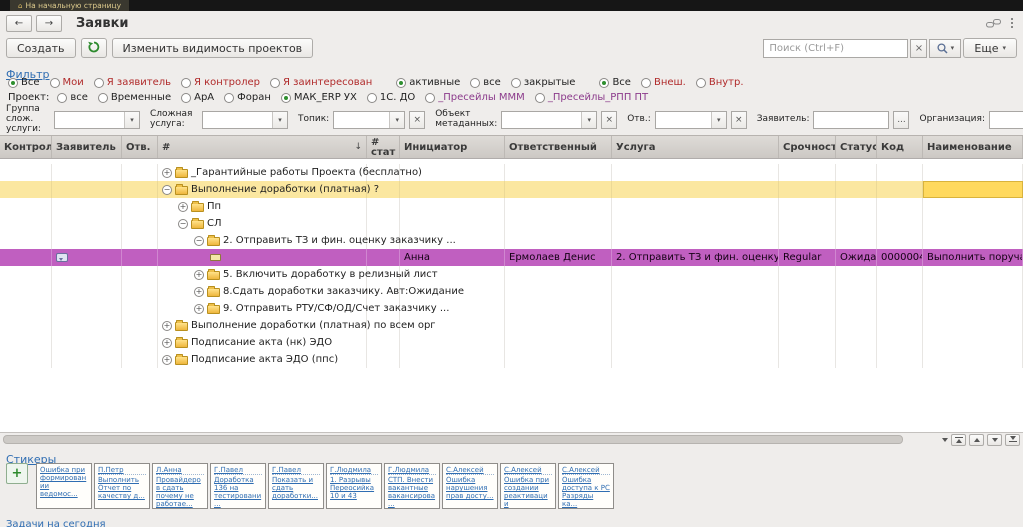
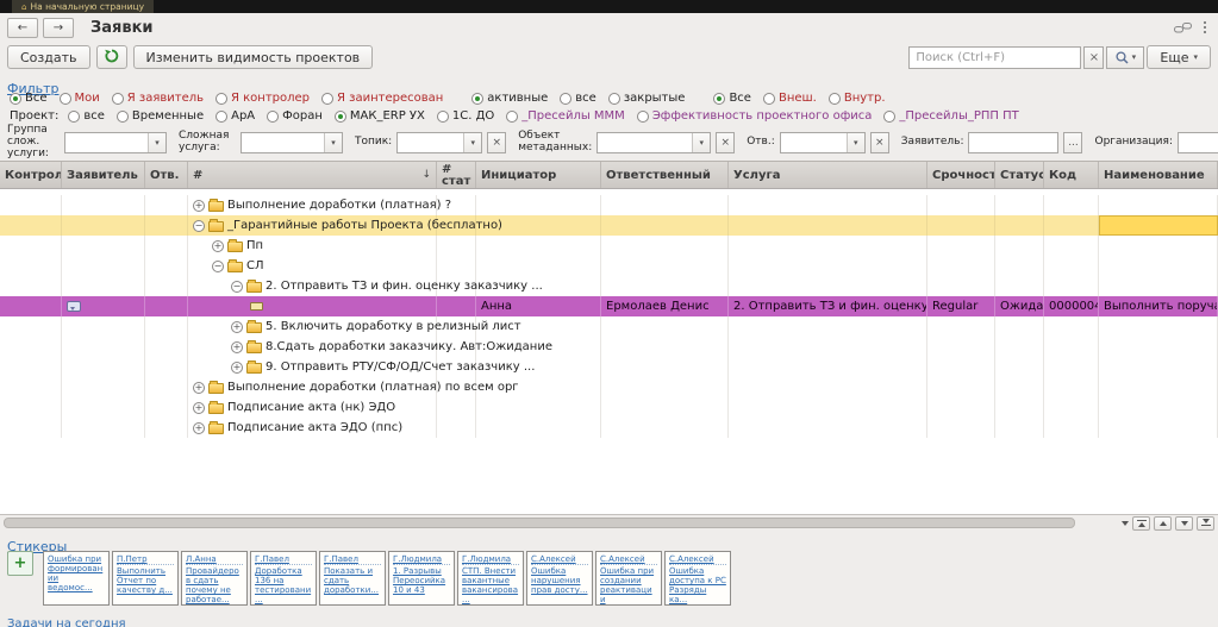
  ⌂
  На начальную страницу
  ←
  →
  Заявки
  Создать
  Изменить видимость проектов
  Поиск (Ctrl+F)
  ×
  ▾
  Еще
  ▾
  Фильтр
  Все
  Мои
  Я заявитель
  Я контролер
  Я заинтересован
  активные
  все
  закрытые
  Все
  Внеш.
  Внутр.
  Проект:
  все
  Временные
  АрА
  Форан
  МАК_ERP УХ
  1С. ДО
  _Пресейлы МММ
+ Эффективность проектного офиса
  _Пресейлы_РПП ПТ
  Группа слож. услуги:
  ▾
  Сложная услуга:
  ▾
  Топик:
  ▾
  ×
  Объект метаданных:
  ▾
  ×
  Отв.:
  ▾
  ×
  Заявитель:
  ...
  Организация:
  Контрол
  Заявитель
  Отв.
  #
  ↓
  #
  стат
  Инициатор
  Ответственный
  Услуга
  Срочност
  Статус
  Код
  Наименование
  +
- _Гарантийные работы Проекта (бесплатно)
+ Выполнение доработки (платная) ?
  −
- Выполнение доработки (платная) ?
+ _Гарантийные работы Проекта (бесплатно)
  +
  Пп
  −
  СЛ
  −
  2. Отправить ТЗ и фин. оценку заказчику ...
  Анна
  Ермолаев Денис
  Regular
  Ожида
  0000004
  Выполнить поруч
  +
  5. Включить доработку в релизный лист
  +
  8.Сдать доработки заказчику. Авт:Ожидание
  +
  9. Отправить РТУ/СФ/ОД/Счет заказчику ...
  +
  Выполнение доработки (платная) по всем орг
  +
  Подписание акта (нк) ЭДО
  +
  Подписание акта ЭДО (ппс)
  Стикеры
  +
  Ошибка при формировании ведомос...
  П.Петр
  Выполнить Отчет по качеству д...
  Л.Анна
  Провайдеров сдать почему не работае...
  Г.Павел
  Доработка 136 на тестировани...
  Г.Павел
  Показать и сдать доработки...
  Г.Людмила
  1. Разрывы Переосийка 10 и 43
  Г.Людмила
  СТП. Внести вакантные вакансирова...
  С.Алексей
  Ошибка нарушения прав досту...
  С.Алексей
  Ошибка при создании реактивации
  С.Алексей
  Ошибка доступа к РС Разряды ка...
  Задачи на сегодня
